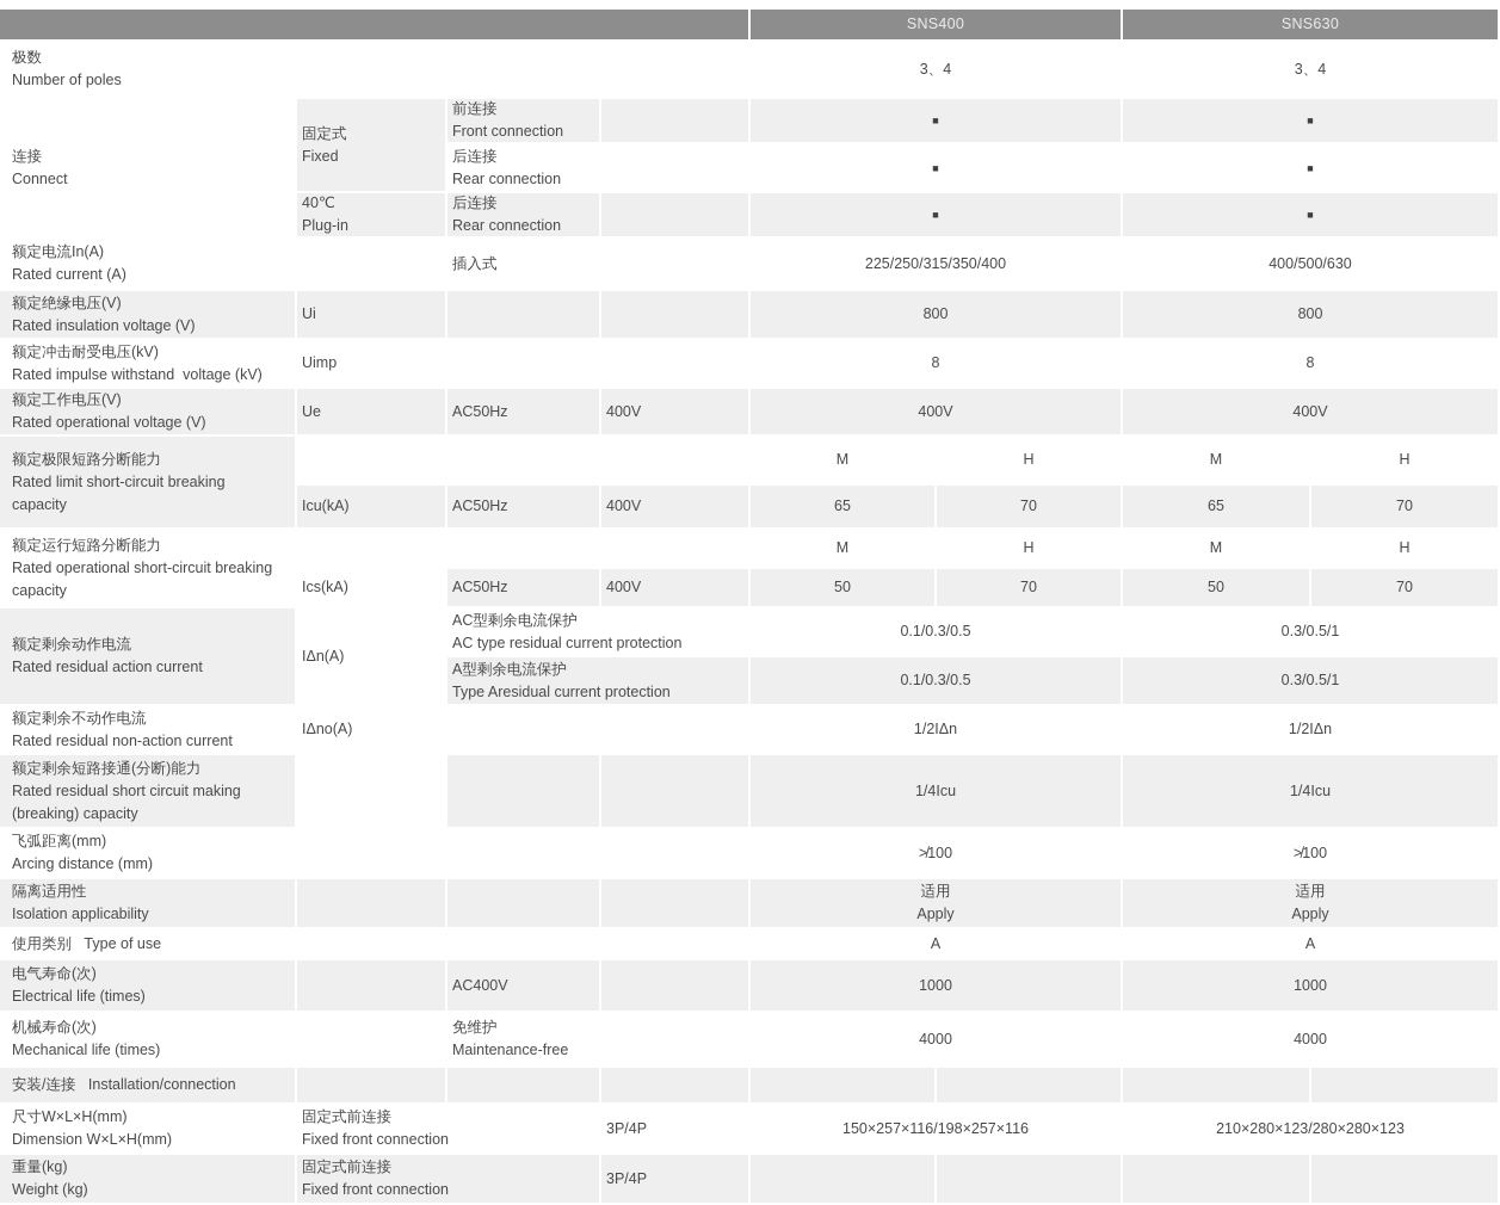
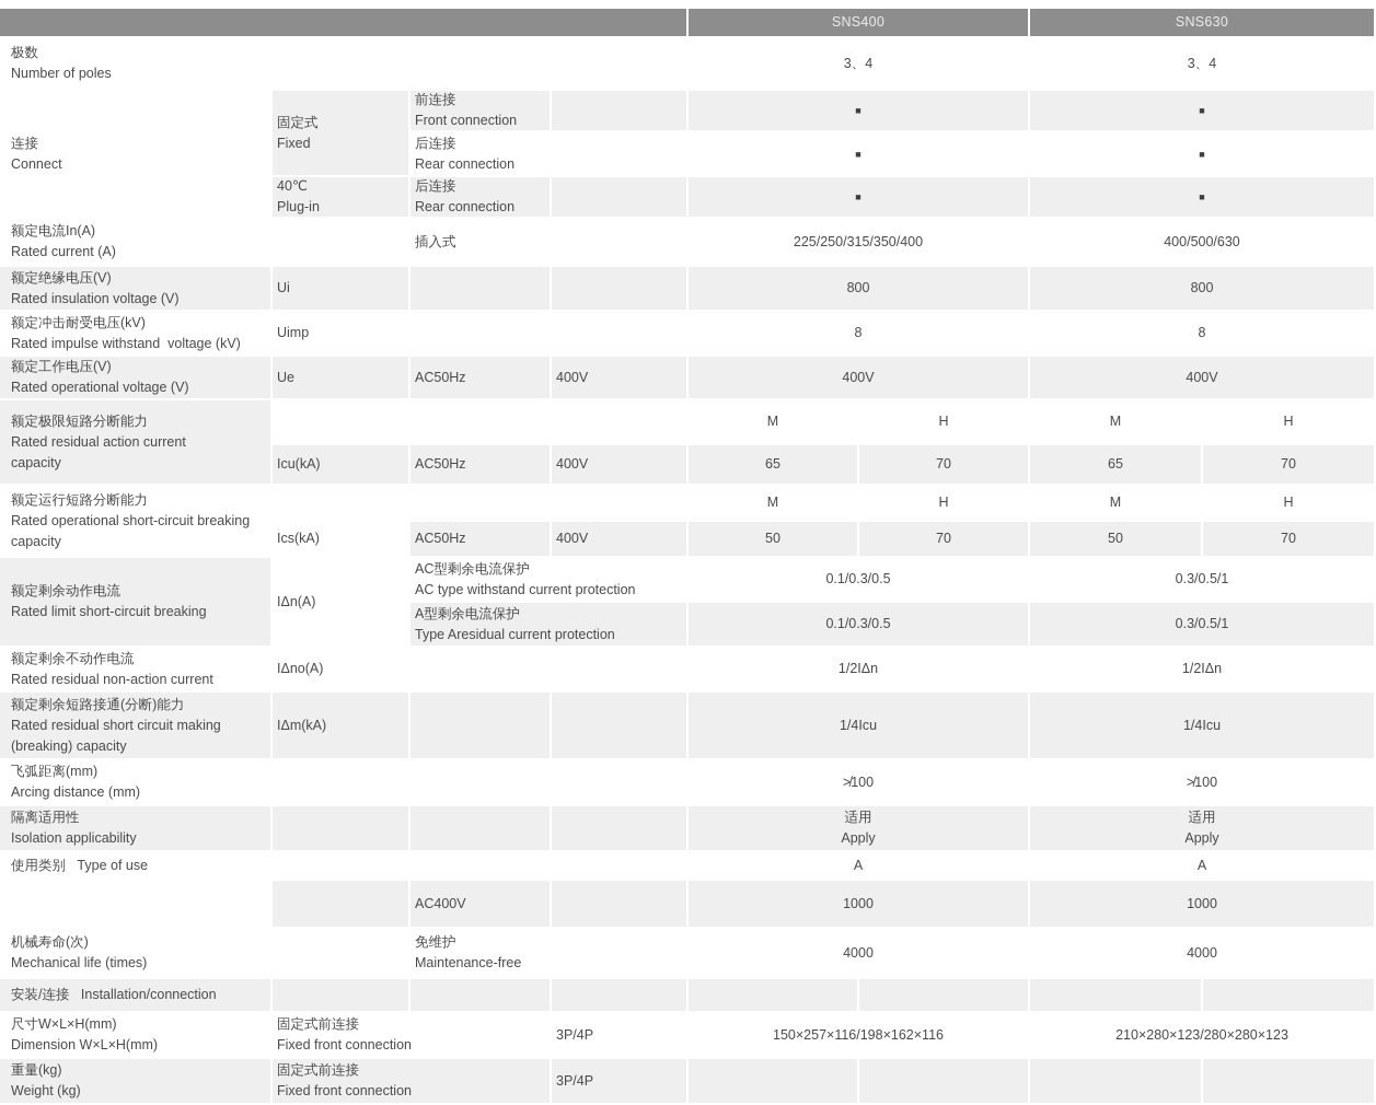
  SNS400
  SNS630
  极数
  Number of poles
  3、4
  3、4
  连接
  Connect
  固定式
  Fixed
  前连接
  Front connection
  ■
  ■
  后连接
  Rear connection
  ■
  ■
  40℃
  Plug-in
  后连接
  Rear connection
  ■
  ■
  额定电流In(A)
  Rated current (A)
  插入式
  225/250/315/350/400
  400/500/630
  额定绝缘电压(V)
  Rated insulation voltage (V)
  Ui
  800
  800
  额定冲击耐受电压(kV)
  Rated impulse withstand voltage (kV)
  Uimp
  8
  8
  额定工作电压(V)
  Rated operational voltage (V)
  Ue
  AC50Hz
  400V
  400V
  400V
  额定极限短路分断能力
- Rated limit short-circuit breaking
+ Rated residual action current
  capacity
  M
  H
  M
  H
  Icu(kA)
  AC50Hz
  400V
  65
  70
  65
  70
  额定运行短路分断能力
  Rated operational short-circuit breaking
  capacity
  M
  H
  M
  H
  Ics(kA)
  AC50Hz
  400V
  50
  70
  50
  70
  额定剩余动作电流
- Rated residual action current
+ Rated limit short-circuit breaking
  IΔn(A)
  AC型剩余电流保护
- AC type residual current protection
+ AC type withstand current protection
  0.1/0.3/0.5
  0.3/0.5/1
  A型剩余电流保护
  Type Aresidual current protection
  0.1/0.3/0.5
  0.3/0.5/1
  额定剩余不动作电流
  Rated residual non-action current
  IΔno(A)
  1/2IΔn
  1/2IΔn
  额定剩余短路接通(分断)能力
  Rated residual short circuit making
  (breaking) capacity
+ IΔm(kA)
  1/4Icu
  1/4Icu
  飞弧距离(mm)
  Arcing distance (mm)
  ≯100
  ≯100
  隔离适用性
  Isolation applicability
  适用
  Apply
  适用
  Apply
  使用类别 Type of use
  A
  A
- 电气寿命(次)
- Electrical life (times)
  AC400V
  1000
  1000
  机械寿命(次)
  Mechanical life (times)
  免维护
  Maintenance-free
  4000
  4000
  安装/连接 Installation/connection
  尺寸W×L×H(mm)
  Dimension W×L×H(mm)
  固定式前连接
  Fixed front connection
  3P/4P
- 150×257×116/198×257×116
+ 150×257×116/198×162×116
  210×280×123/280×280×123
  重量(kg)
  Weight (kg)
  固定式前连接
  Fixed front connection
  3P/4P
